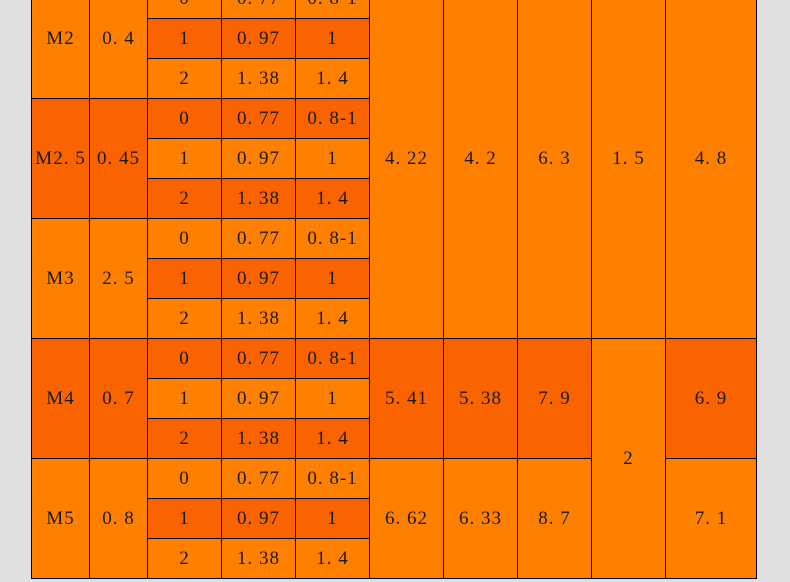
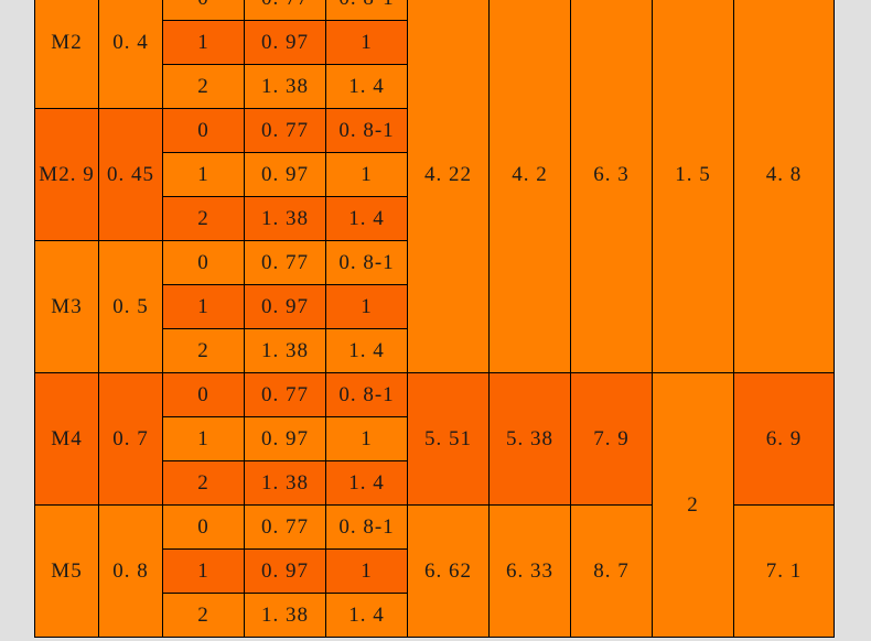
  1	0. 97	1
  2	1. 38	1. 4
- M2. 5	0. 45	0	0. 77	0. 8-1
+ M2. 9	0. 45	0	0. 77	0. 8-1
  1	0. 97	1
  2	1. 38	1. 4
- M3	2. 5	0	0. 77	0. 8-1
+ M3	0. 5	0	0. 77	0. 8-1
  1	0. 97	1
  2	1. 38	1. 4
- M4	0. 7	0	0. 77	0. 8-1	5. 41	5. 38	7. 9	2	6. 9
+ M4	0. 7	0	0. 77	0. 8-1	5. 51	5. 38	7. 9	2	6. 9
  1	0. 97	1
  2	1. 38	1. 4
  M5	0. 8	0	0. 77	0. 8-1	6. 62	6. 33	8. 7	7. 1
  1	0. 97	1
  2	1. 38	1. 4
